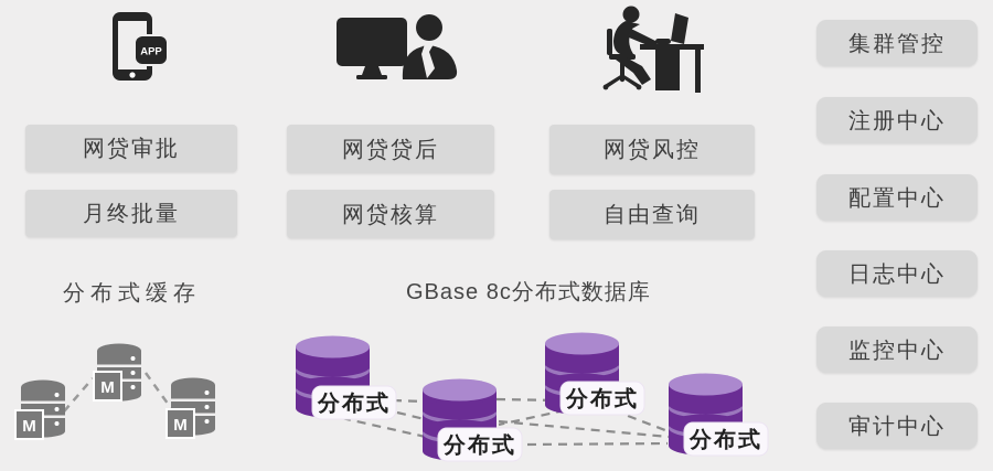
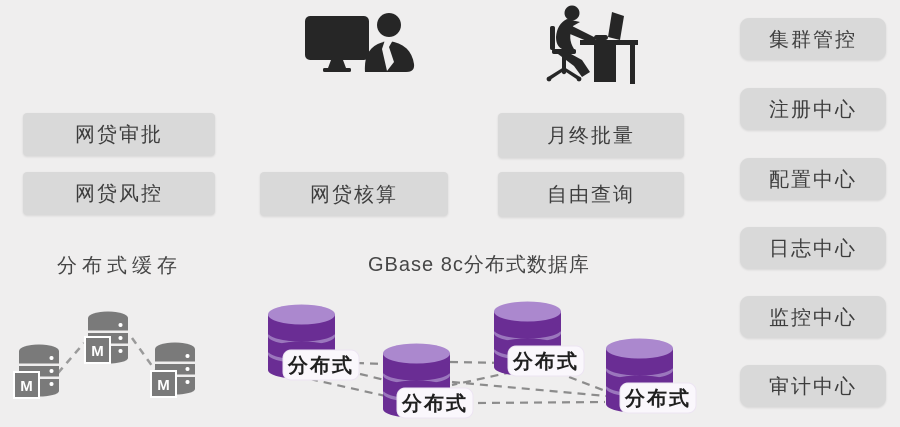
- APP
  网贷审批
- 月终批量
+ 网贷风控
- 网贷贷后
  网贷核算
- 网贷风控
+ 月终批量
  自由查询
  集群管控
  注册中心
  配置中心
  日志中心
  监控中心
  审计中心
  分布式缓存
  GBase 8c分布式数据库
  M
  M
  M
  分布式
  分布式
  分布式
  分布式
